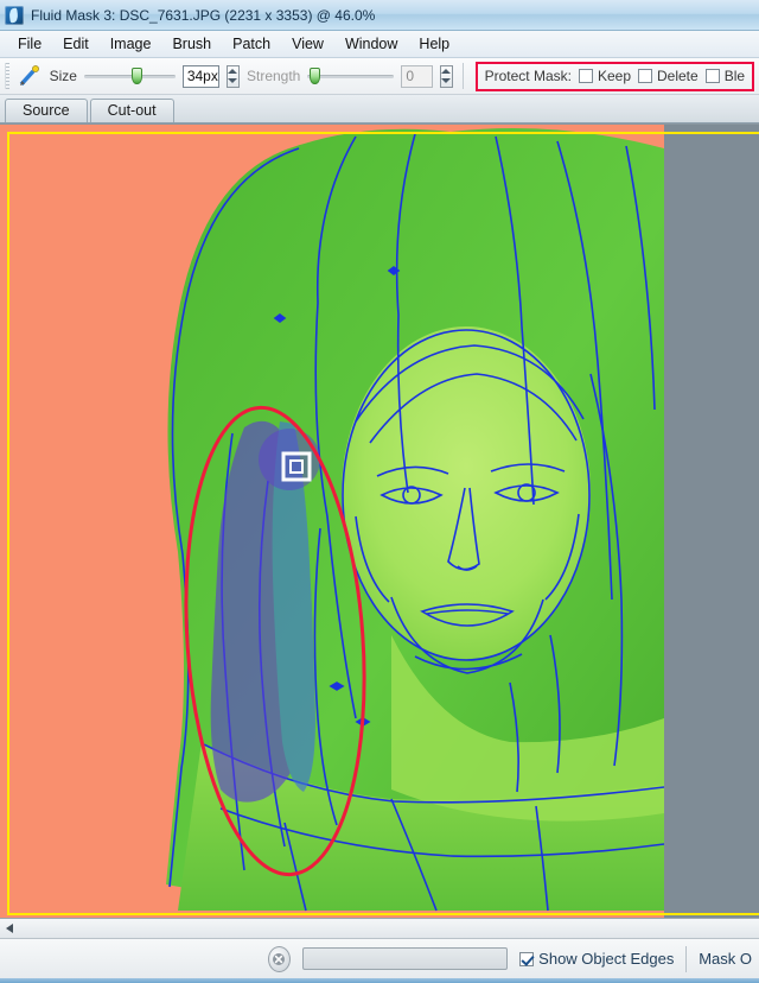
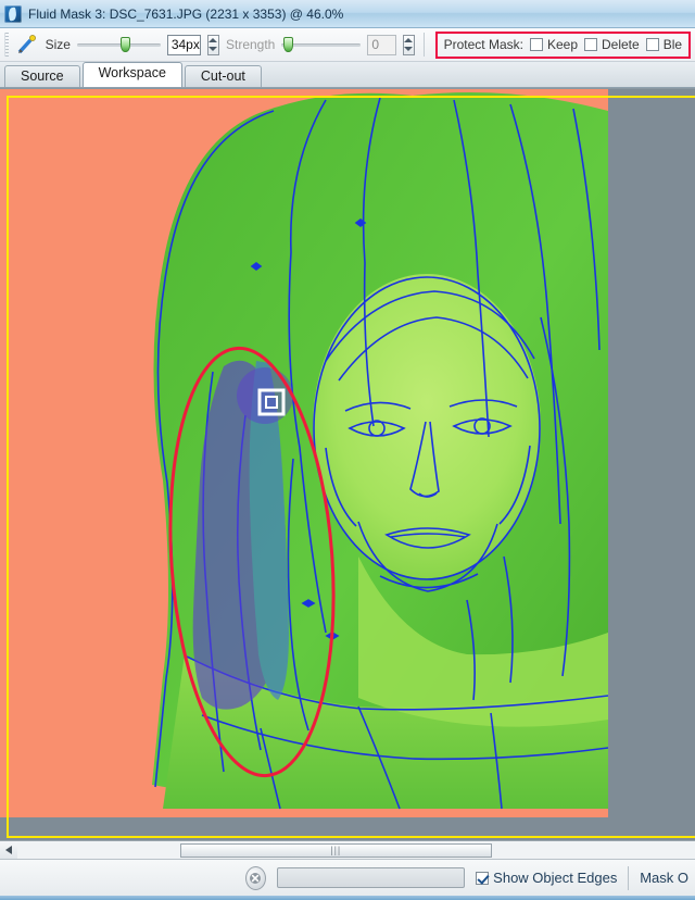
  Fluid Mask 3: DSC_7631.JPG (2231 x 3353) @ 46.0%
- File
- Edit
- Image
- Brush
- Patch
- View
- Window
- Help
  Size
  34px
  Strength
  0
  Protect Mask:
  Keep
  Delete
  Ble
  Source
+ Workspace
  Cut-out
+ |||
  Show Object Edges
  Mask O
